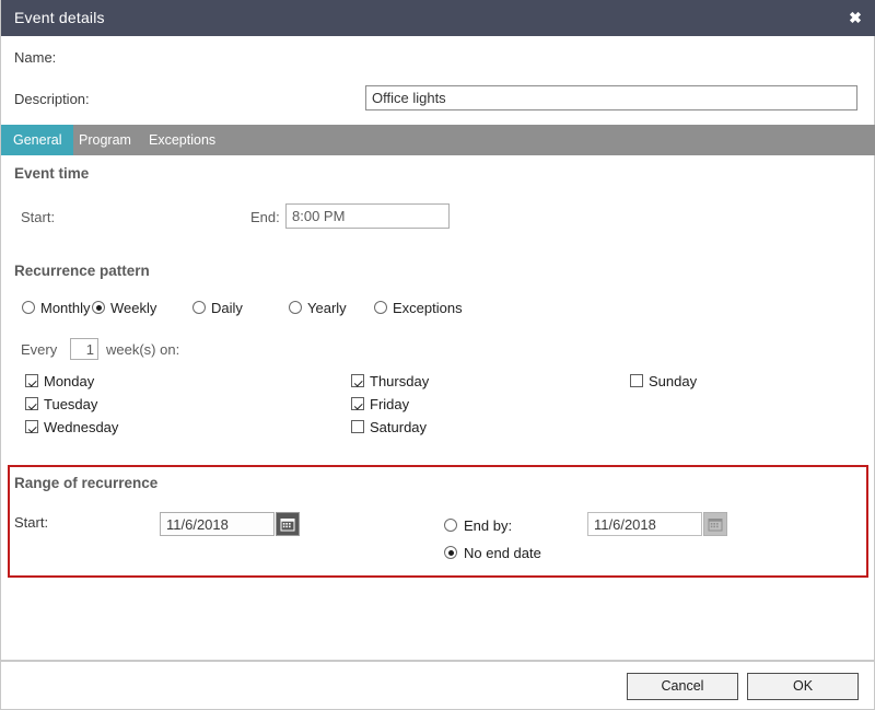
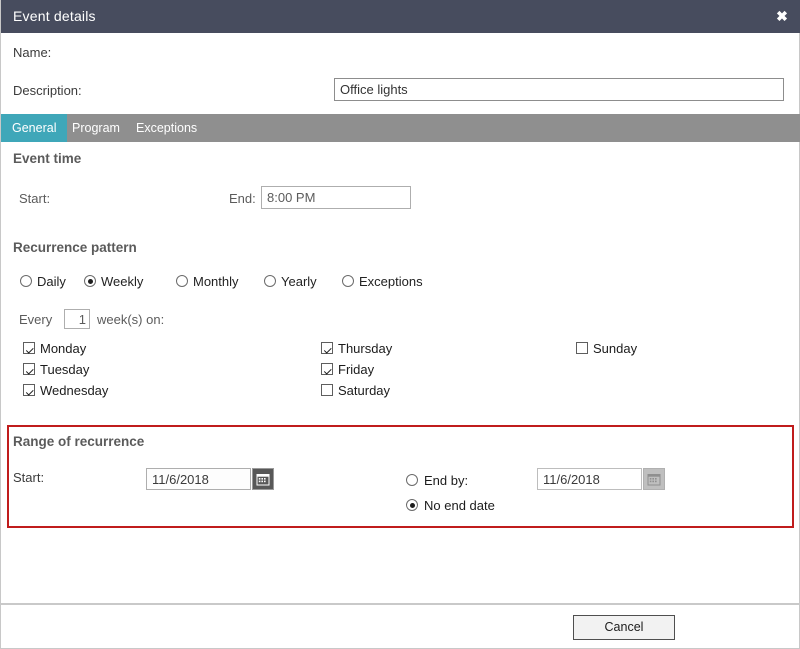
  Event details
  ✖
  Name:
  Description:
  Office lights
  General
  Program
  Exceptions
  Event time
  Start:
  End:
  8:00 PM
  Recurrence pattern
- Monthly
+ Daily
  Weekly
- Daily
+ Monthly
  Yearly
  Exceptions
  Every
  1
  week(s) on:
  Monday
  Tuesday
  Wednesday
  Thursday
  Friday
  Saturday
  Sunday
  Range of recurrence
  Start:
  11/6/2018
  End by:
  11/6/2018
  No end date
  Cancel
- OK
